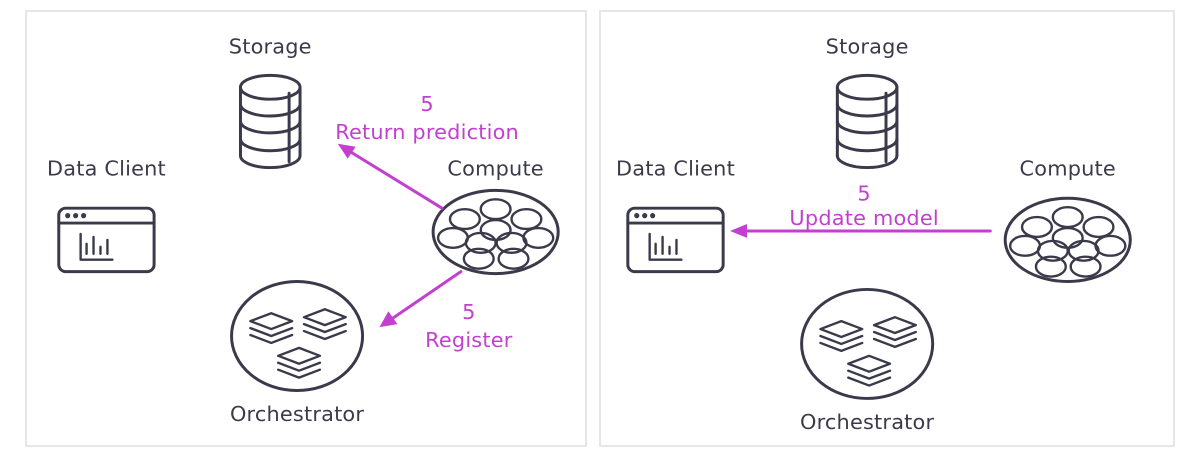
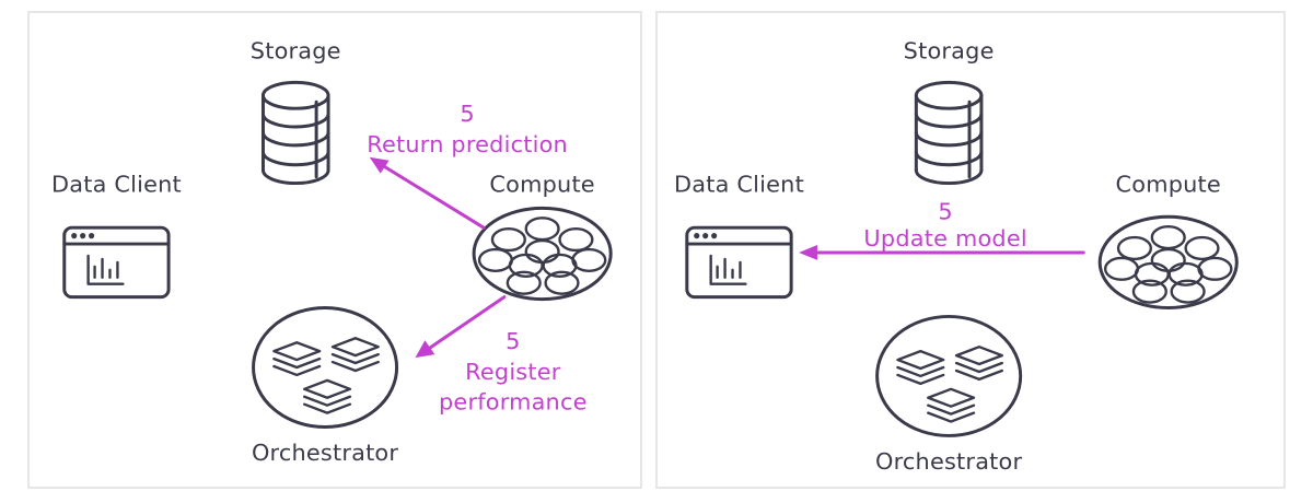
  Storage
  Data Client
  Compute
  Orchestrator
  5
  Return prediction
  5
  Register
+ performance
  Storage
  Data Client
  Compute
  Orchestrator
  5
  Update model
